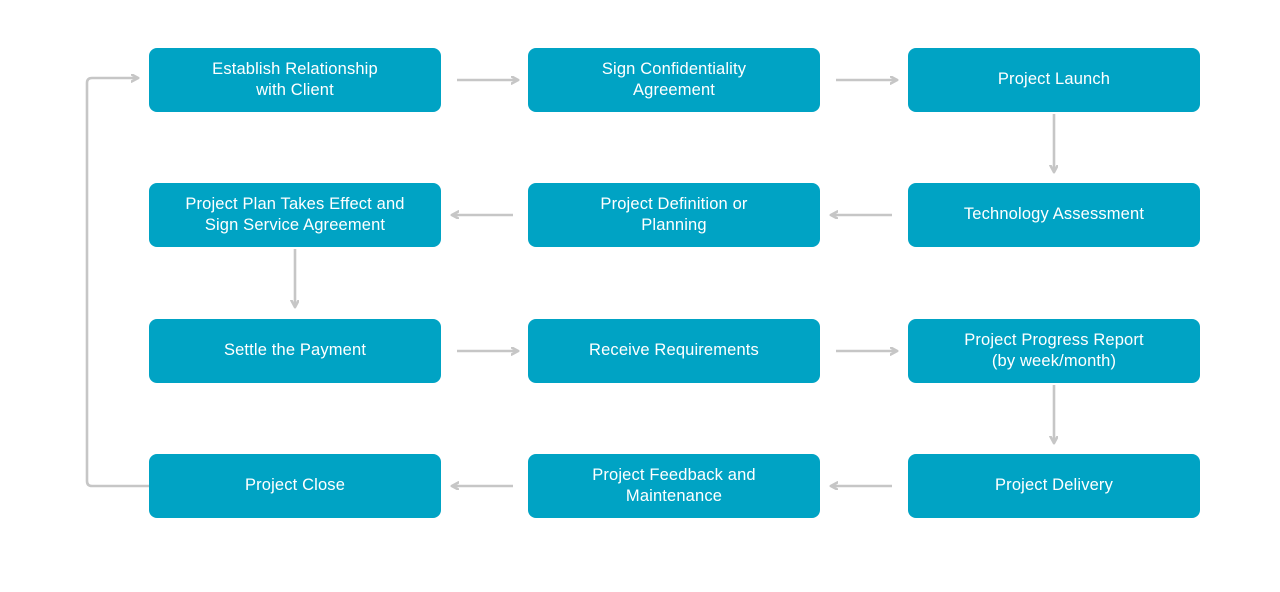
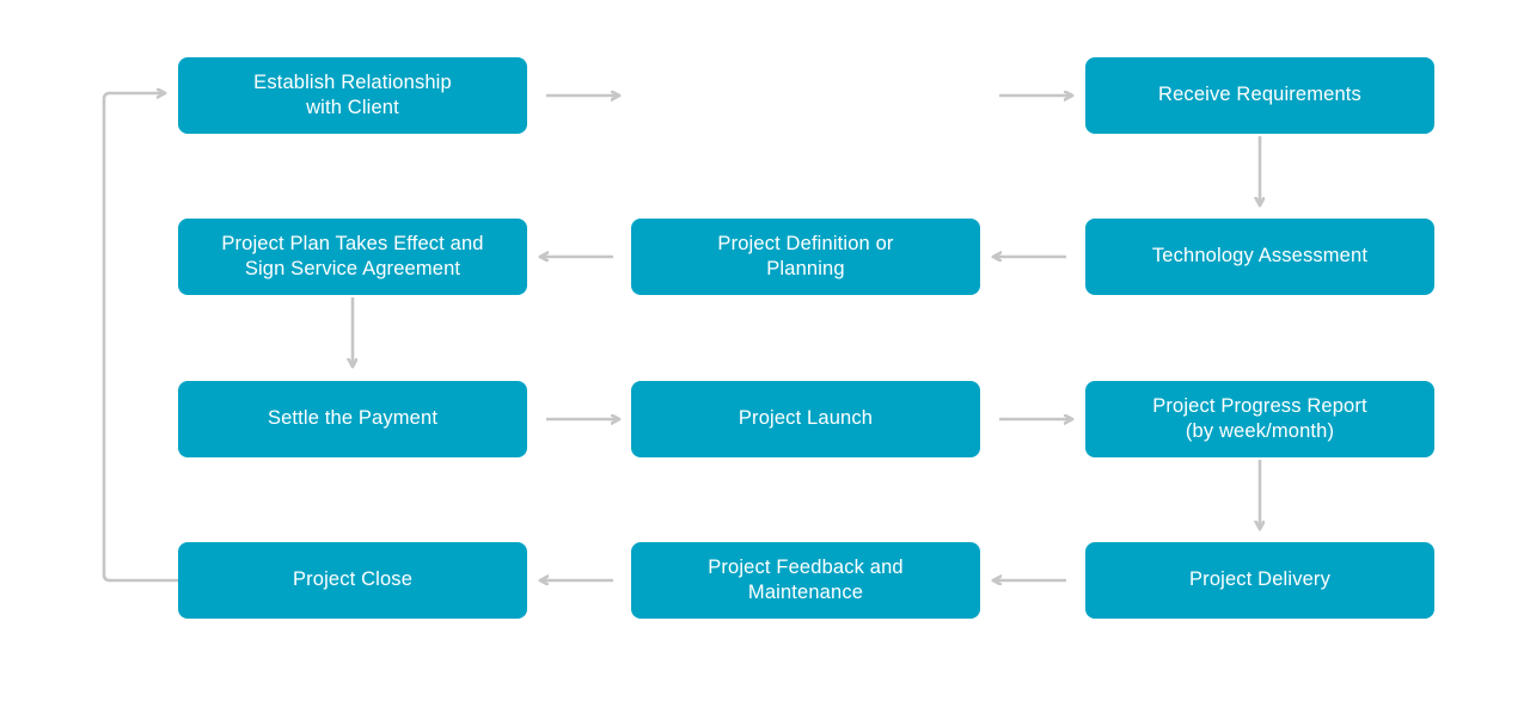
  Establish Relationship
  with Client
- Sign Confidentiality
- Agreement
- Project Launch
+ Receive Requirements
  Project Plan Takes Effect and
  Sign Service Agreement
  Project Definition or
  Planning
  Technology Assessment
  Settle the Payment
- Receive Requirements
+ Project Launch
  Project Progress Report
  (by week/month)
  Project Close
  Project Feedback and
  Maintenance
  Project Delivery
